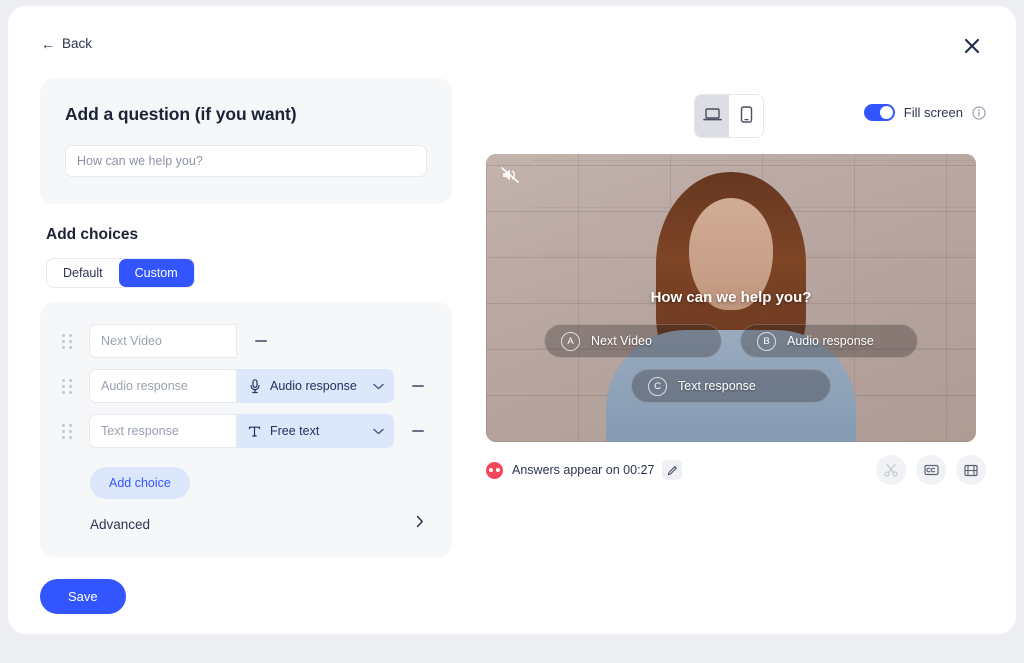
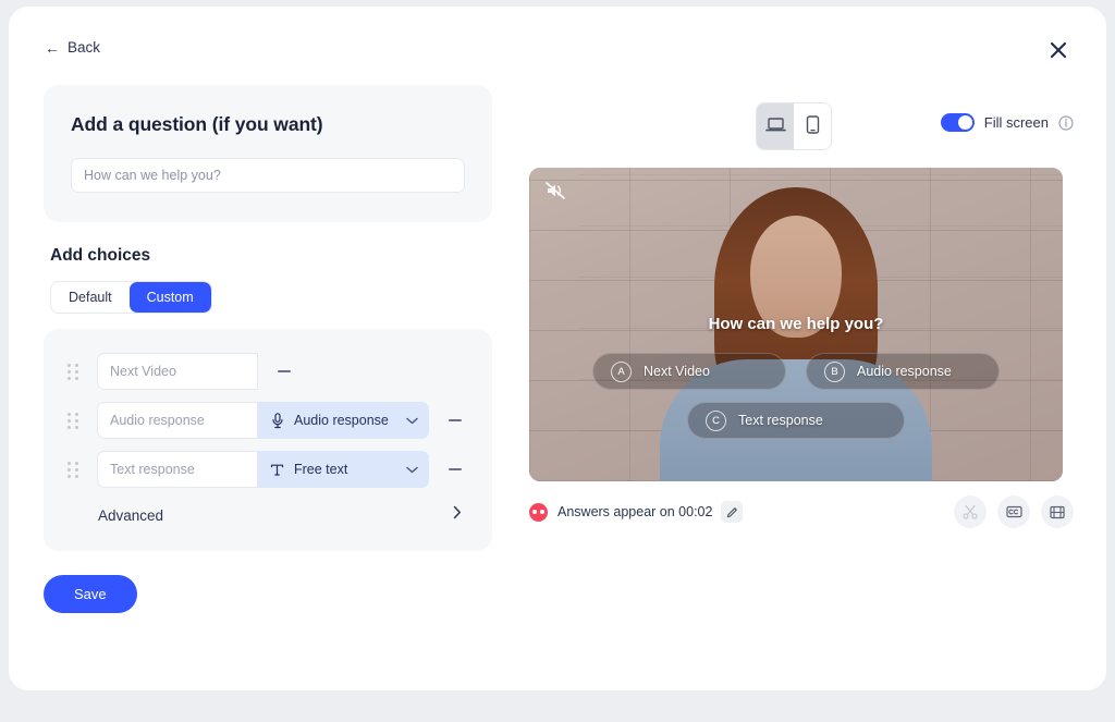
  ←
  Back
  Add a question (if you want)
  How can we help you?
  Add choices
  Default
  Custom
  Next Video
  Audio response
  Audio response
  Text response
  Free text
- Add choice
  Advanced
  Save
  Fill screen
  How can we help you?
  A
  Next Video
  B
  Audio response
  C
  Text response
- Answers appear on 00:27
+ Answers appear on 00:02
